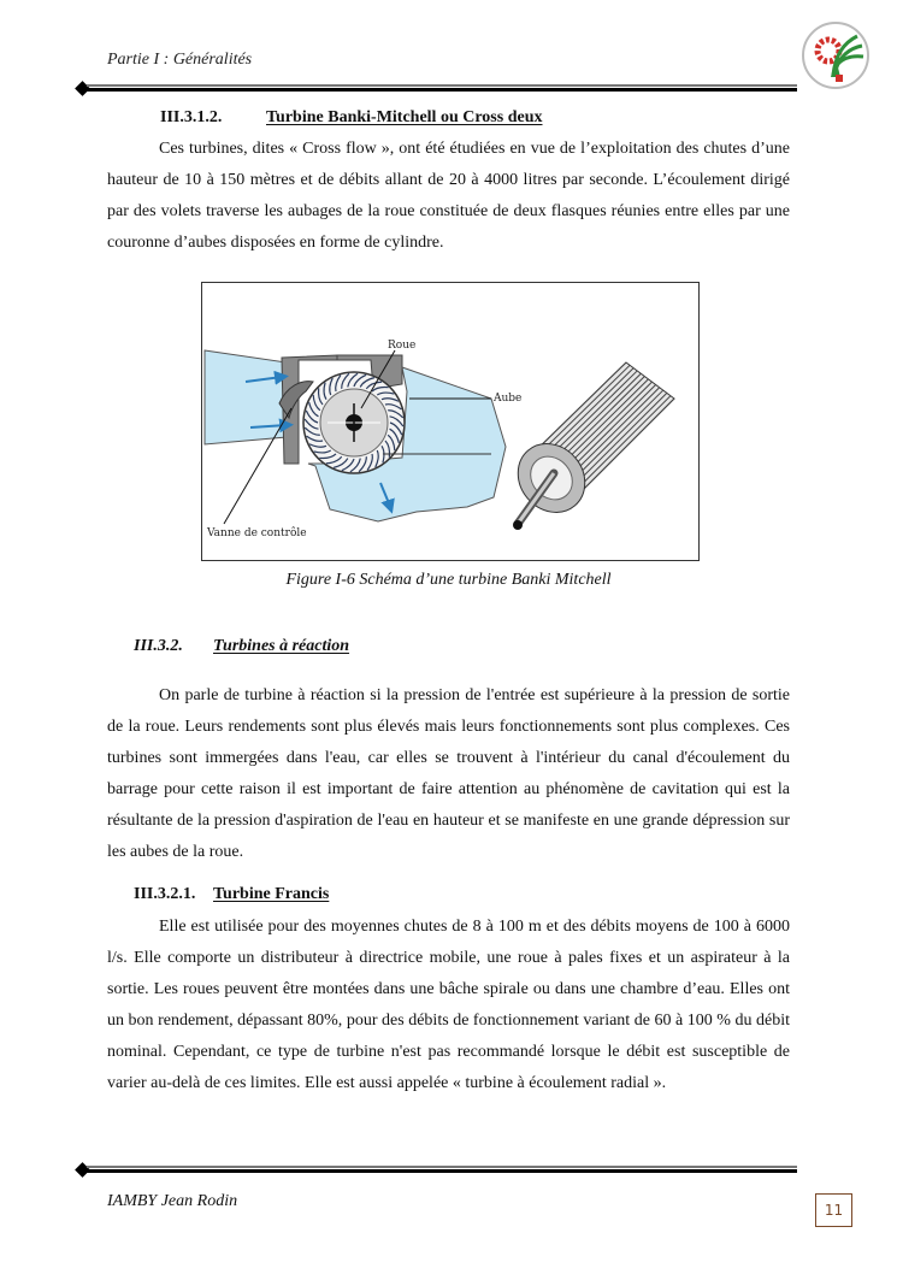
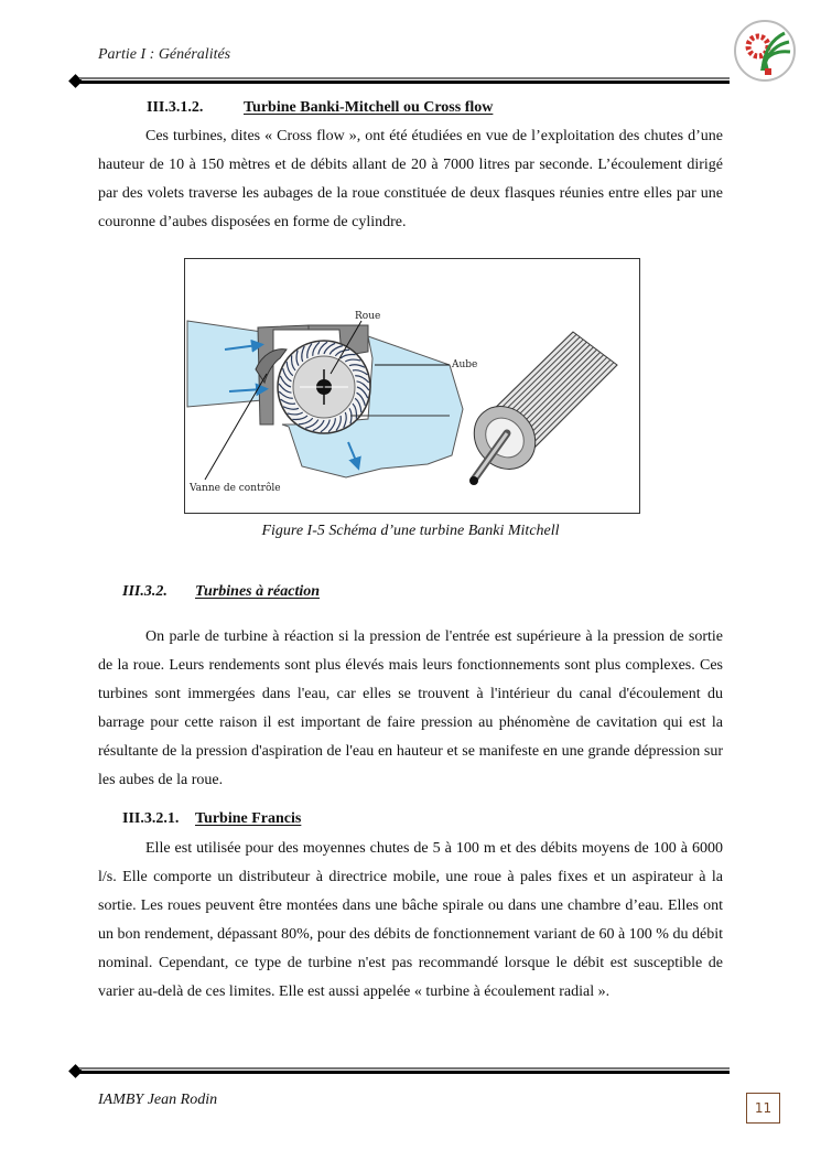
  Partie I : Généralités
- III.3.1.2. Turbine Banki-Mitchell ou Cross deux
+ III.3.1.2. Turbine Banki-Mitchell ou Cross flow
- Ces turbines, dites « Cross flow », ont été étudiées en vue de l’exploitation des chutes d’une hauteur de 10 à 150 mètres et de débits allant de 20 à 4000 litres par seconde. L’écoulement dirigé par des volets traverse les aubages de la roue constituée de deux flasques réunies entre elles par une couronne d’aubes disposées en forme de cylindre.
+ Ces turbines, dites « Cross flow », ont été étudiées en vue de l’exploitation des chutes d’une hauteur de 10 à 150 mètres et de débits allant de 20 à 7000 litres par seconde. L’écoulement dirigé par des volets traverse les aubages de la roue constituée de deux flasques réunies entre elles par une couronne d’aubes disposées en forme de cylindre.
  Roue
  Aube
  Vanne de contrôle
- Figure I-6 Schéma d’une turbine Banki Mitchell
+ Figure I-5 Schéma d’une turbine Banki Mitchell
  III.3.2. Turbines à réaction
- On parle de turbine à réaction si la pression de l'entrée est supérieure à la pression de sortie de la roue. Leurs rendements sont plus élevés mais leurs fonctionnements sont plus complexes. Ces turbines sont immergées dans l'eau, car elles se trouvent à l'intérieur du canal d'écoulement du barrage pour cette raison il est important de faire attention au phénomène de cavitation qui est la résultante de la pression d'aspiration de l'eau en hauteur et se manifeste en une grande dépression sur les aubes de la roue.
+ On parle de turbine à réaction si la pression de l'entrée est supérieure à la pression de sortie de la roue. Leurs rendements sont plus élevés mais leurs fonctionnements sont plus complexes. Ces turbines sont immergées dans l'eau, car elles se trouvent à l'intérieur du canal d'écoulement du barrage pour cette raison il est important de faire pression au phénomène de cavitation qui est la résultante de la pression d'aspiration de l'eau en hauteur et se manifeste en une grande dépression sur les aubes de la roue.
  III.3.2.1. Turbine Francis
- Elle est utilisée pour des moyennes chutes de 8 à 100 m et des débits moyens de 100 à 6000 l/s. Elle comporte un distributeur à directrice mobile, une roue à pales fixes et un aspirateur à la sortie. Les roues peuvent être montées dans une bâche spirale ou dans une chambre d’eau. Elles ont un bon rendement, dépassant 80%, pour des débits de fonctionnement variant de 60 à 100 % du débit nominal. Cependant, ce type de turbine n'est pas recommandé lorsque le débit est susceptible de varier au-delà de ces limites. Elle est aussi appelée « turbine à écoulement radial ».
+ Elle est utilisée pour des moyennes chutes de 5 à 100 m et des débits moyens de 100 à 6000 l/s. Elle comporte un distributeur à directrice mobile, une roue à pales fixes et un aspirateur à la sortie. Les roues peuvent être montées dans une bâche spirale ou dans une chambre d’eau. Elles ont un bon rendement, dépassant 80%, pour des débits de fonctionnement variant de 60 à 100 % du débit nominal. Cependant, ce type de turbine n'est pas recommandé lorsque le débit est susceptible de varier au-delà de ces limites. Elle est aussi appelée « turbine à écoulement radial ».
  IAMBY Jean Rodin
  11
